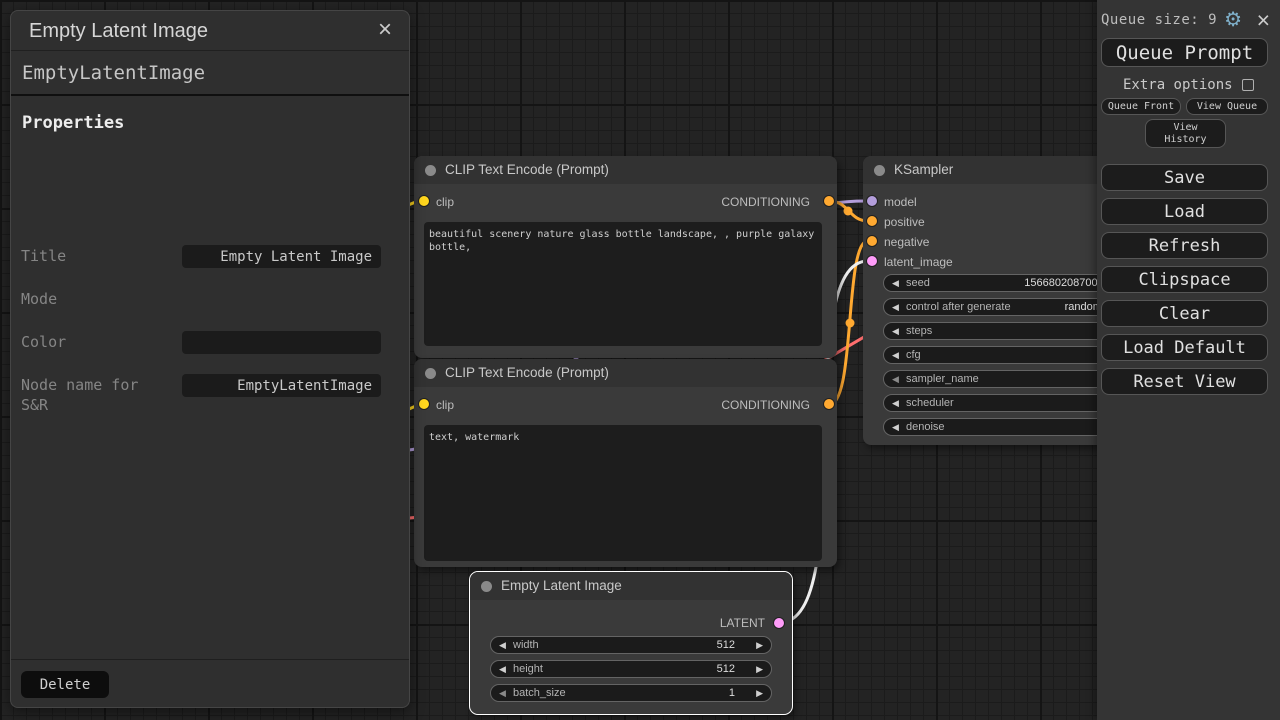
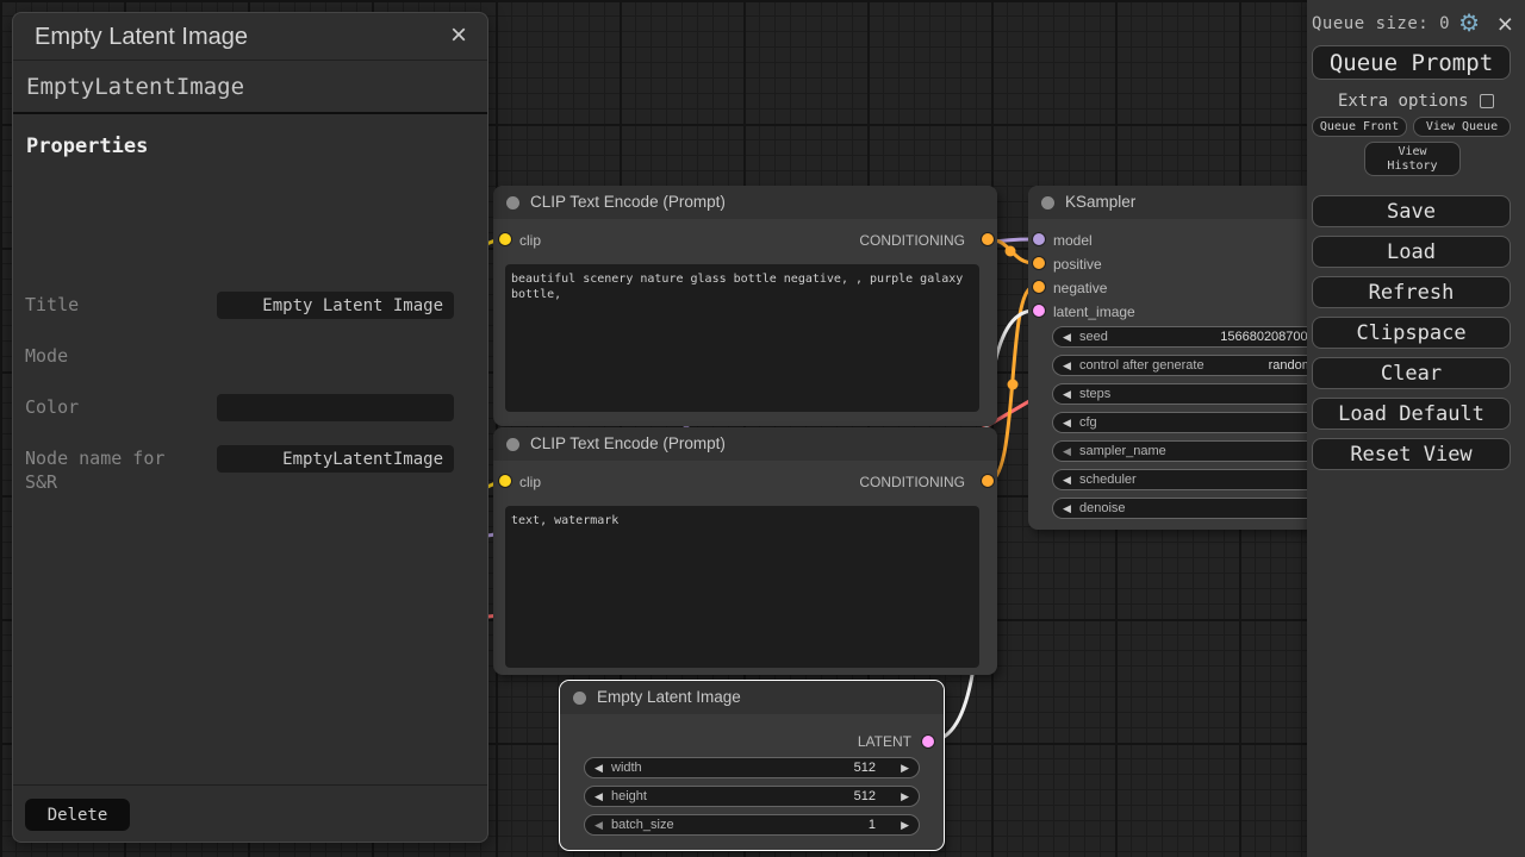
  CLIP Text Encode (Prompt)
  clip
  CONDITIONING
- beautiful scenery nature glass bottle landscape, , purple galaxy bottle,
+ beautiful scenery nature glass bottle negative, , purple galaxy bottle,
  CLIP Text Encode (Prompt)
  clip
  CONDITIONING
  text, watermark
  KSampler
  model
  positive
  negative
  latent_image
  ◀
  seed
  156680208700
  ◀
  control after generate
  ◀
  steps
  ◀
  cfg
  ◀
  sampler_name
  ◀
  scheduler
  ◀
  denoise
  Empty Latent Image
  LATENT
  ◀
  width
  512
  ▶
  ◀
  height
  512
  ▶
  ◀
  batch_size
  1
  ▶
  Empty Latent Image
  ×
  EmptyLatentImage
  Properties
  Title
  Empty Latent Image
  Mode
  Color
  Node name for S&R
  EmptyLatentImage
  Delete
- Queue size: 9
+ Queue size: 0
  ⚙
  ×
  Queue Prompt
  Extra options
  Queue Front
  View Queue
  View
  History
  Save
  Load
  Refresh
  Clipspace
  Clear
  Load Default
  Reset View
